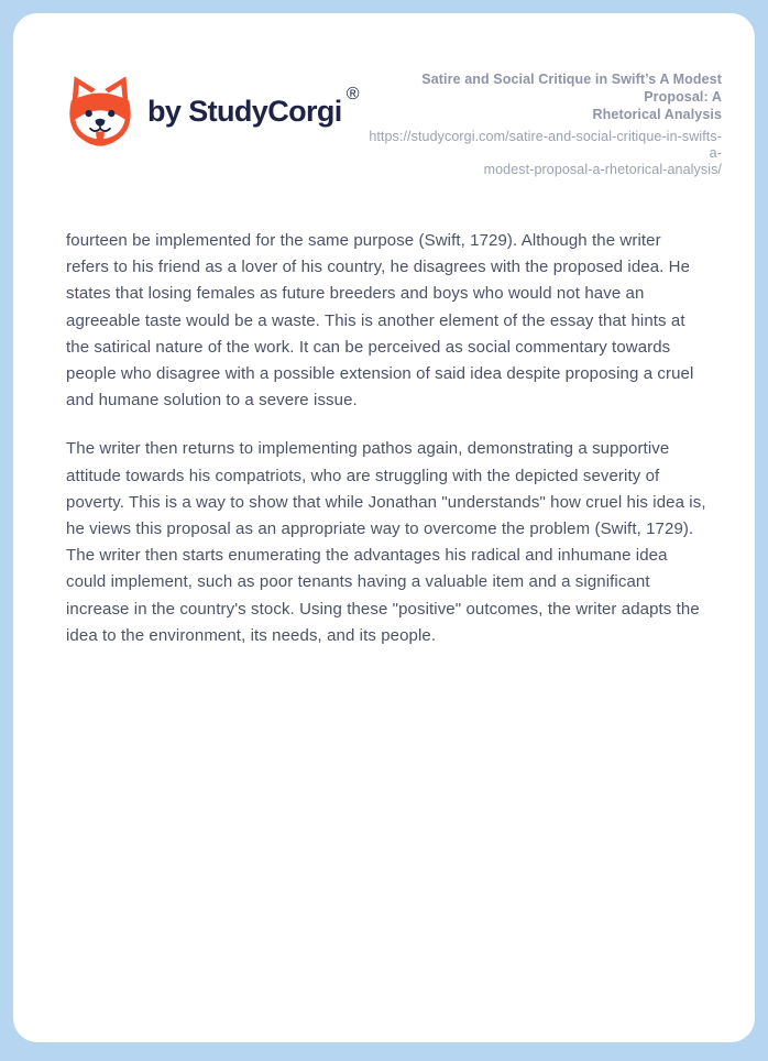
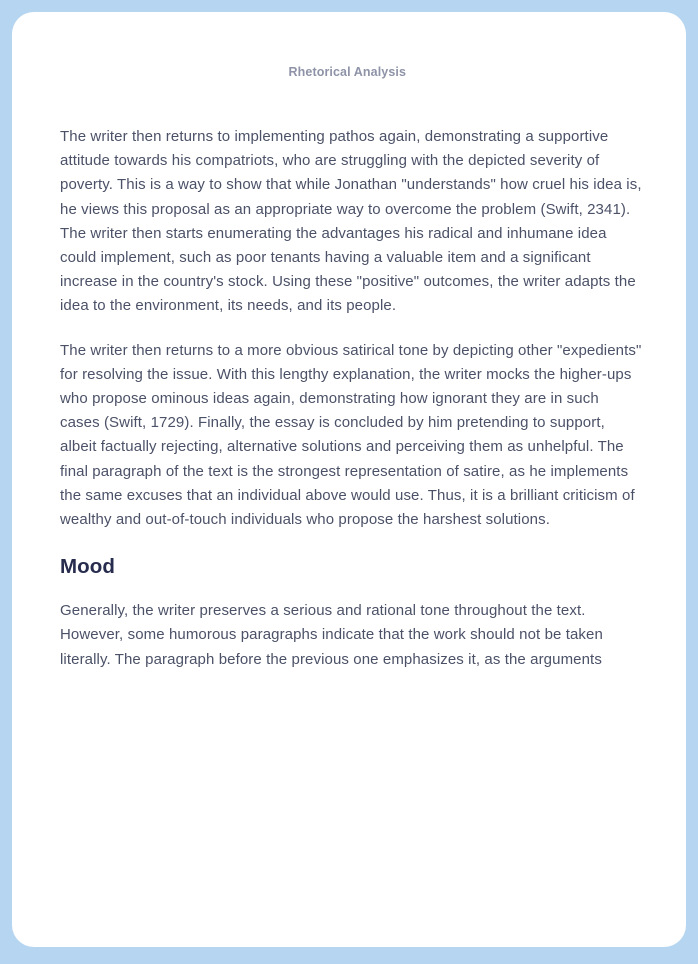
- by StudyCorgi
- ®
- Satire and Social Critique in Swift’s A Modest Proposal: A
  Rhetorical Analysis
- https://studycorgi.com/satire-and-social-critique-in-swifts-a-
- modest-proposal-a-rhetorical-analysis/
- fourteen be implemented for the same purpose (Swift, 1729). Although the writer refers to his friend as a lover of his country, he disagrees with the proposed idea. He states that losing females as future breeders and boys who would not have an agreeable taste would be a waste. This is another element of the essay that hints at the satirical nature of the work. It can be perceived as social commentary towards people who disagree with a possible extension of said idea despite proposing a cruel and humane solution to a severe issue.
- The writer then returns to implementing pathos again, demonstrating a supportive attitude towards his compatriots, who are struggling with the depicted severity of poverty. This is a way to show that while Jonathan "understands" how cruel his idea is, he views this proposal as an appropriate way to overcome the problem (Swift, 1729). The writer then starts enumerating the advantages his radical and inhumane idea could implement, such as poor tenants having a valuable item and a significant increase in the country's stock. Using these "positive" outcomes, the writer adapts the idea to the environment, its needs, and its people.
+ The writer then returns to implementing pathos again, demonstrating a supportive attitude towards his compatriots, who are struggling with the depicted severity of poverty. This is a way to show that while Jonathan "understands" how cruel his idea is, he views this proposal as an appropriate way to overcome the problem (Swift, 2341). The writer then starts enumerating the advantages his radical and inhumane idea could implement, such as poor tenants having a valuable item and a significant increase in the country's stock. Using these "positive" outcomes, the writer adapts the idea to the environment, its needs, and its people.
+ The writer then returns to a more obvious satirical tone by depicting other "expedients" for resolving the issue. With this lengthy explanation, the writer mocks the higher-ups who propose ominous ideas again, demonstrating how ignorant they are in such cases (Swift, 1729). Finally, the essay is concluded by him pretending to support, albeit factually rejecting, alternative solutions and perceiving them as unhelpful. The final paragraph of the text is the strongest representation of satire, as he implements the same excuses that an individual above would use. Thus, it is a brilliant criticism of wealthy and out-of-touch individuals who propose the harshest solutions.
+ Mood
+ Generally, the writer preserves a serious and rational tone throughout the text. However, some humorous paragraphs indicate that the work should not be taken literally. The paragraph before the previous one emphasizes it, as the arguments
